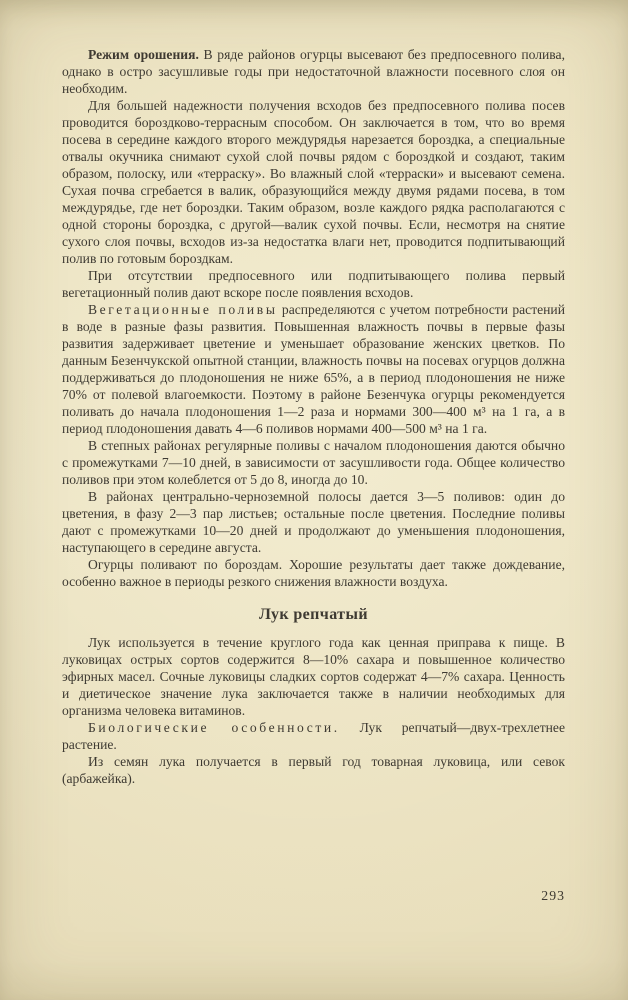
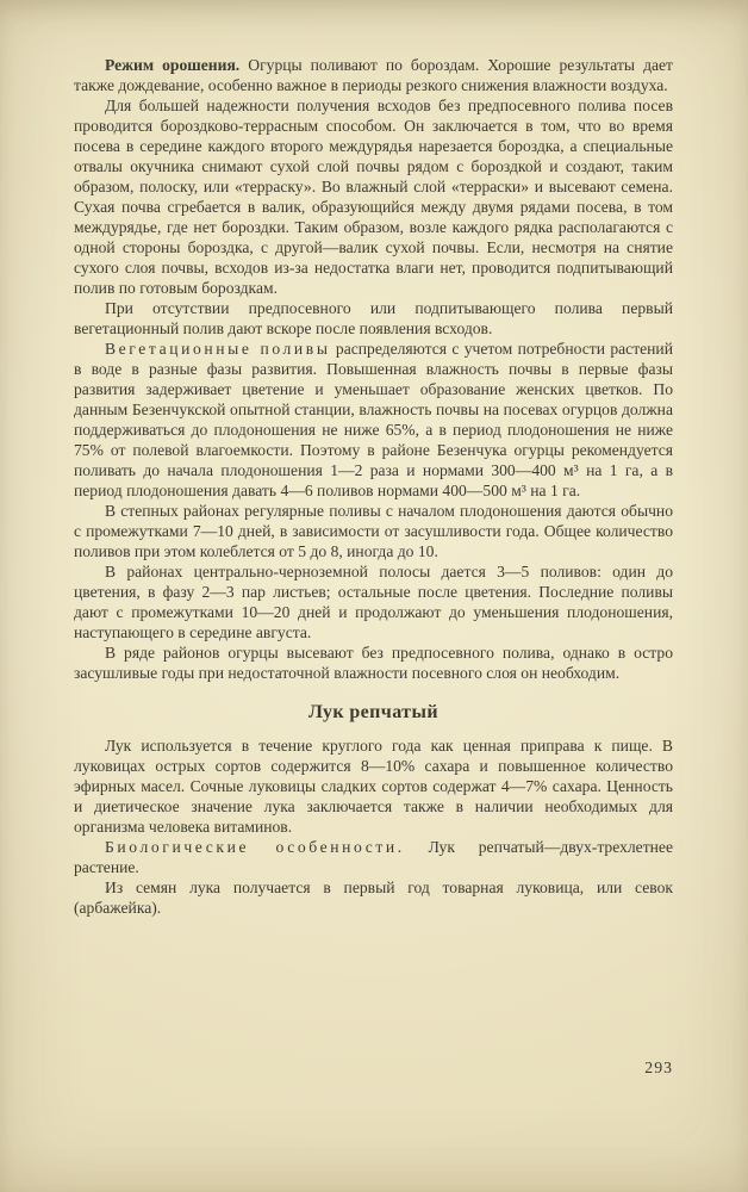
- Режим орошения. В ряде районов огурцы высевают без предпосевного полива, однако в остро засушливые годы при недостаточной влажности посевного слоя он необходим.
+ Режим орошения. Огурцы поливают по бороздам. Хорошие результаты дает также дождевание, особенно важное в периоды резкого снижения влажности воздуха.
  Для большей надежности получения всходов без предпосевного полива посев проводится бороздково-террасным способом. Он заключается в том, что во время посева в середине каждого второго междурядья нарезается бороздка, а специальные отвалы окучника снимают сухой слой почвы рядом с бороздкой и создают, таким образом, полоску, или «терраску». Во влажный слой «терраски» и высевают семена. Сухая почва сгребается в валик, образующийся между двумя рядами посева, в том междурядье, где нет бороздки. Таким образом, возле каждого рядка располагаются с одной стороны бороздка, с другой—валик сухой почвы. Если, несмотря на снятие сухого слоя почвы, всходов из-за недостатка влаги нет, проводится подпитывающий полив по готовым бороздкам.
  При отсутствии предпосевного или подпитывающего полива первый вегетационный полив дают вскоре после появления всходов.
- Вегетационные поливы распределяются с учетом потребности растений в воде в разные фазы развития. Повышенная влажность почвы в первые фазы развития задерживает цветение и уменьшает образование женских цветков. По данным Безенчукской опытной станции, влажность почвы на посевах огурцов должна поддерживаться до плодоношения не ниже 65%, а в период плодоношения не ниже 70% от полевой влагоемкости. Поэтому в районе Безенчука огурцы рекомендуется поливать до начала плодоношения 1—2 раза и нормами 300—400 м³ на 1 га, а в период плодоношения давать 4—6 поливов нормами 400—500 м³ на 1 га.
+ Вегетационные поливы распределяются с учетом потребности растений в воде в разные фазы развития. Повышенная влажность почвы в первые фазы развития задерживает цветение и уменьшает образование женских цветков. По данным Безенчукской опытной станции, влажность почвы на посевах огурцов должна поддерживаться до плодоношения не ниже 65%, а в период плодоношения не ниже 75% от полевой влагоемкости. Поэтому в районе Безенчука огурцы рекомендуется поливать до начала плодоношения 1—2 раза и нормами 300—400 м³ на 1 га, а в период плодоношения давать 4—6 поливов нормами 400—500 м³ на 1 га.
  В степных районах регулярные поливы с началом плодоношения даются обычно с промежутками 7—10 дней, в зависимости от засушливости года. Общее количество поливов при этом колеблется от 5 до 8, иногда до 10.
  В районах центрально-черноземной полосы дается 3—5 поливов: один до цветения, в фазу 2—3 пар листьев; остальные после цветения. Последние поливы дают с промежутками 10—20 дней и продолжают до уменьшения плодоношения, наступающего в середине августа.
- Огурцы поливают по бороздам. Хорошие результаты дает также дождевание, особенно важное в периоды резкого снижения влажности воздуха.
+ В ряде районов огурцы высевают без предпосевного полива, однако в остро засушливые годы при недостаточной влажности посевного слоя он необходим.
  Лук репчатый
  Лук используется в течение круглого года как ценная приправа к пище. В луковицах острых сортов содержится 8—10% сахара и повышенное количество эфирных масел. Сочные луковицы сладких сортов содержат 4—7% сахара. Ценность и диетическое значение лука заключается также в наличии необходимых для организма человека витаминов.
  Биологические особенности. Лук репчатый—двух-трехлетнее растение.
  Из семян лука получается в первый год товарная луковица, или севок (арбажейка).
  293
